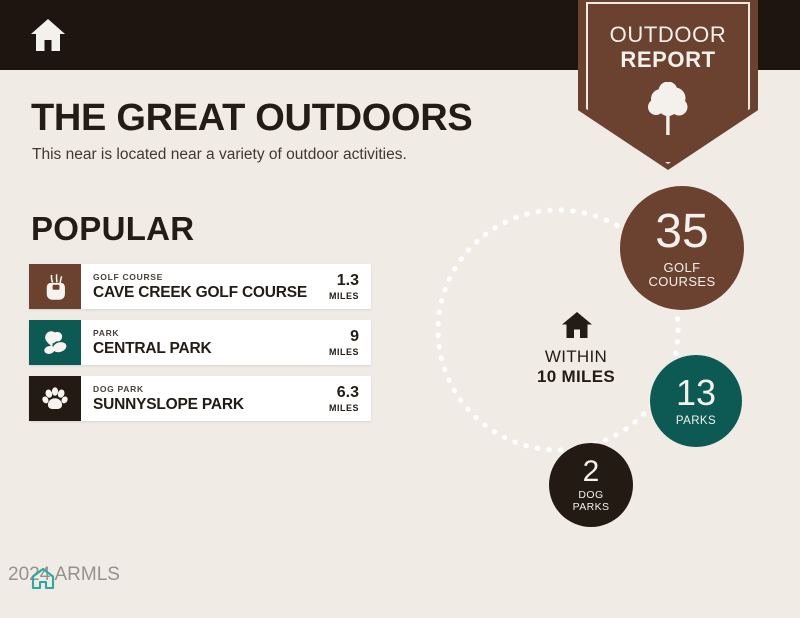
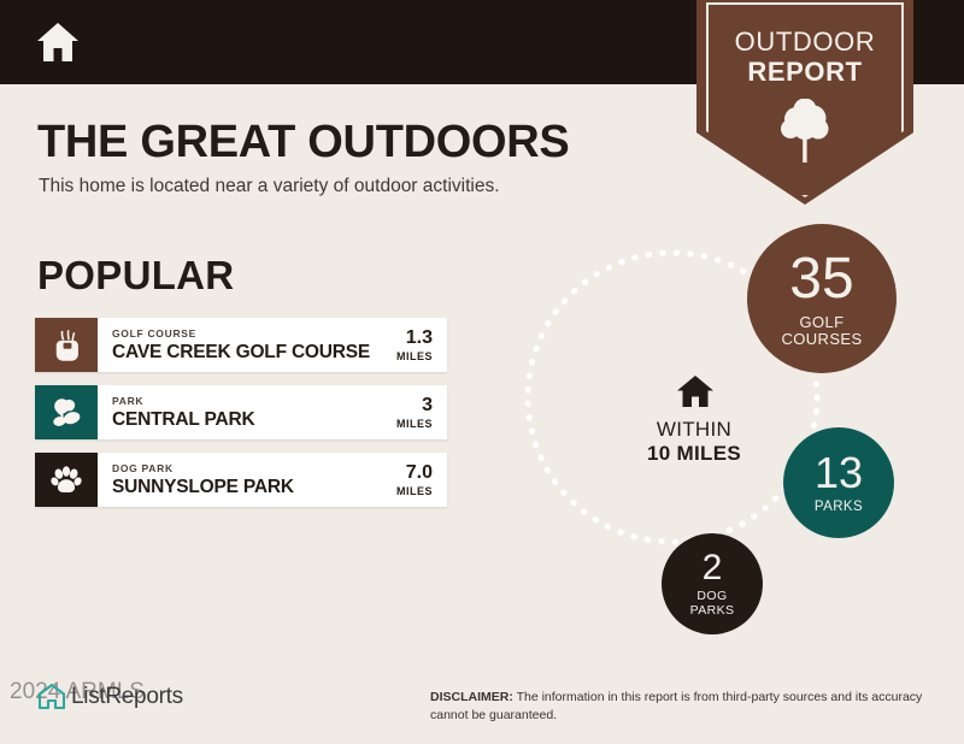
  OUTDOOR
  REPORT
  THE GREAT OUTDOORS
- This near is located near a variety of outdoor activities.
+ This home is located near a variety of outdoor activities.
  POPULAR
  GOLF COURSE
  CAVE CREEK GOLF COURSE
  1.3
  MILES
  PARK
  CENTRAL PARK
- 9
+ 3
  MILES
  DOG PARK
  SUNNYSLOPE PARK
- 6.3
+ 7.0
  MILES
  WITHIN
  10 MILES
  35
  GOLF
  COURSES
  13
  PARKS
  2
  DOG
  PARKS
  204 ARMLS
+ ListReports
+ DISCLAIMER: The information in this report is from third-party sources and its accuracy cannot be guaranteed.
